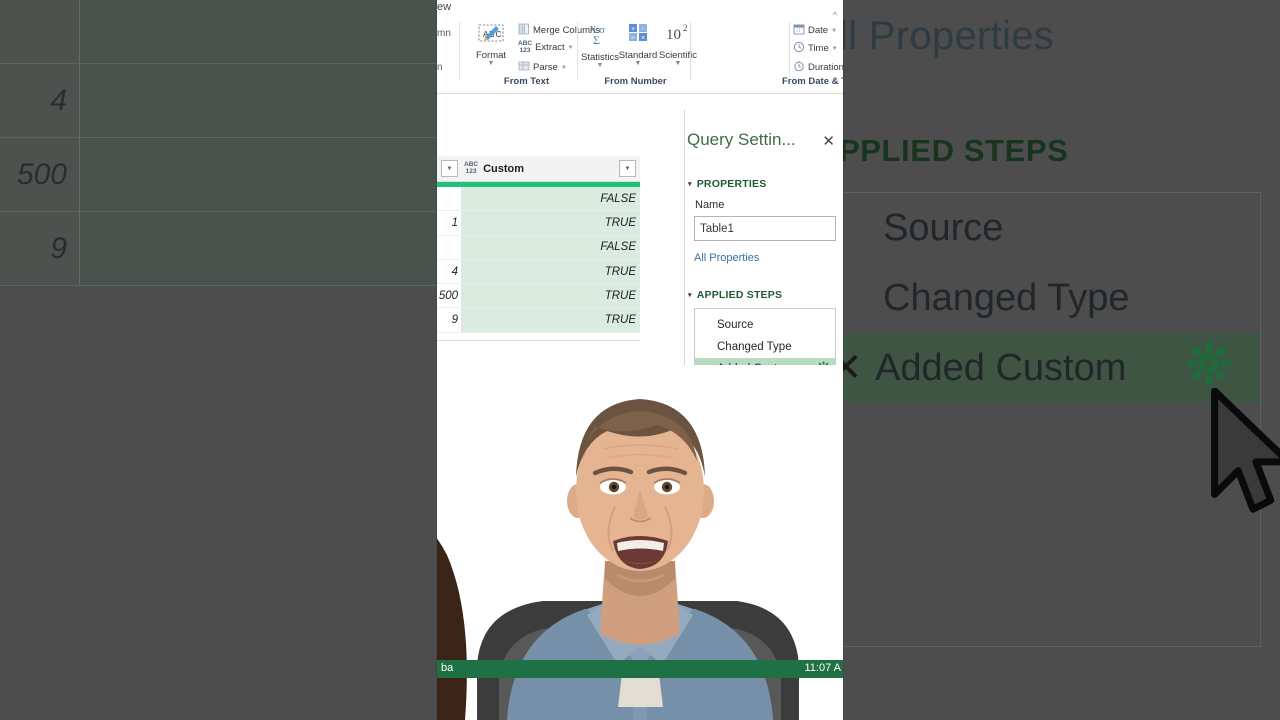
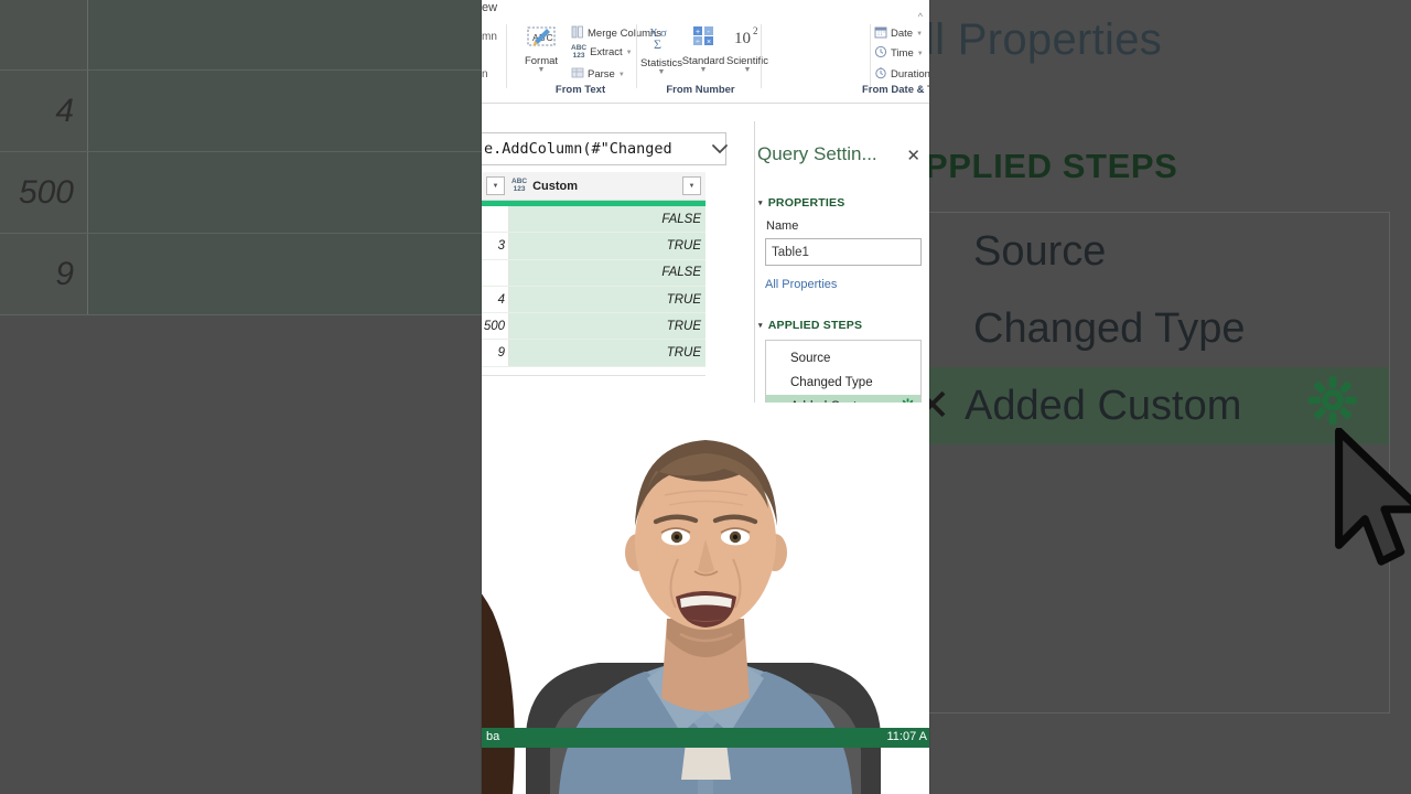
  4
  500
  9
  ll Properties
  PPLIED STEPS
  Source
  Changed Type
  ✕
  Added Custom
  ew
  ^
  mn
  n
  A
  C
  Format
  Merge Columns
  Extract
  Parse
  From Text
  X
  σ
  Σ
  Statistics
  Standard
  10
  2
  Scientific
  From Number
  Date
  Time
  Duration
+ e.AddColumn(#"Changed
  Custom
  FALSE
- 1
+ 3
  TRUE
  FALSE
  4
  TRUE
  500
  TRUE
  9
  TRUE
  Query Settin...
  ✕
  PROPERTIES
  Name
  Table1
  All Properties
  APPLIED STEPS
  Source
  Changed Type
  ba
  11:07 A
